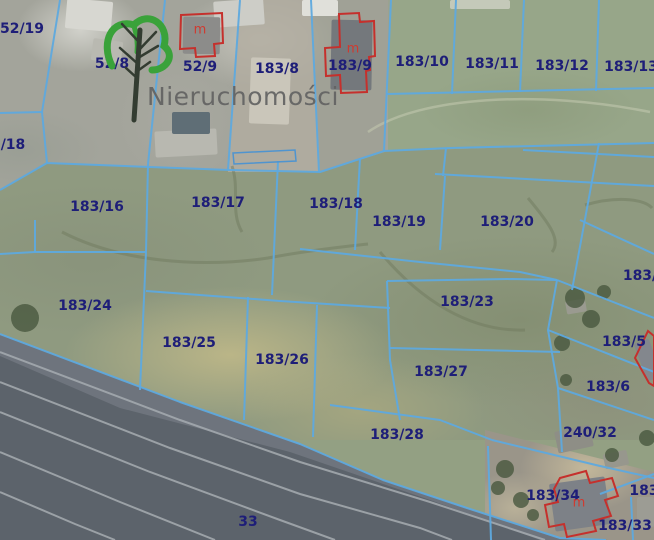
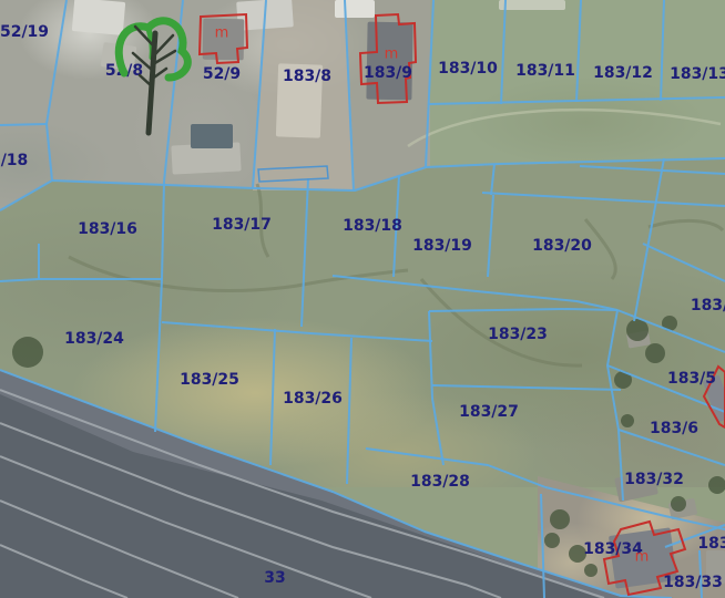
  52/19
  5/8
  52/9
  183/8
  183/9
  183/10
  183/11
  183/12
  183/13
  /18
  183/16
  183/17
  183/18
  183/19
  183/20
  183
  183/24
  183/23
  183/25
  183/26
  183/5
  183/27
  183/6
- 240/32
+ 183/32
  183/28
  183/34
  183/33
  33
  m
  m
  m
- Nieruchomości
